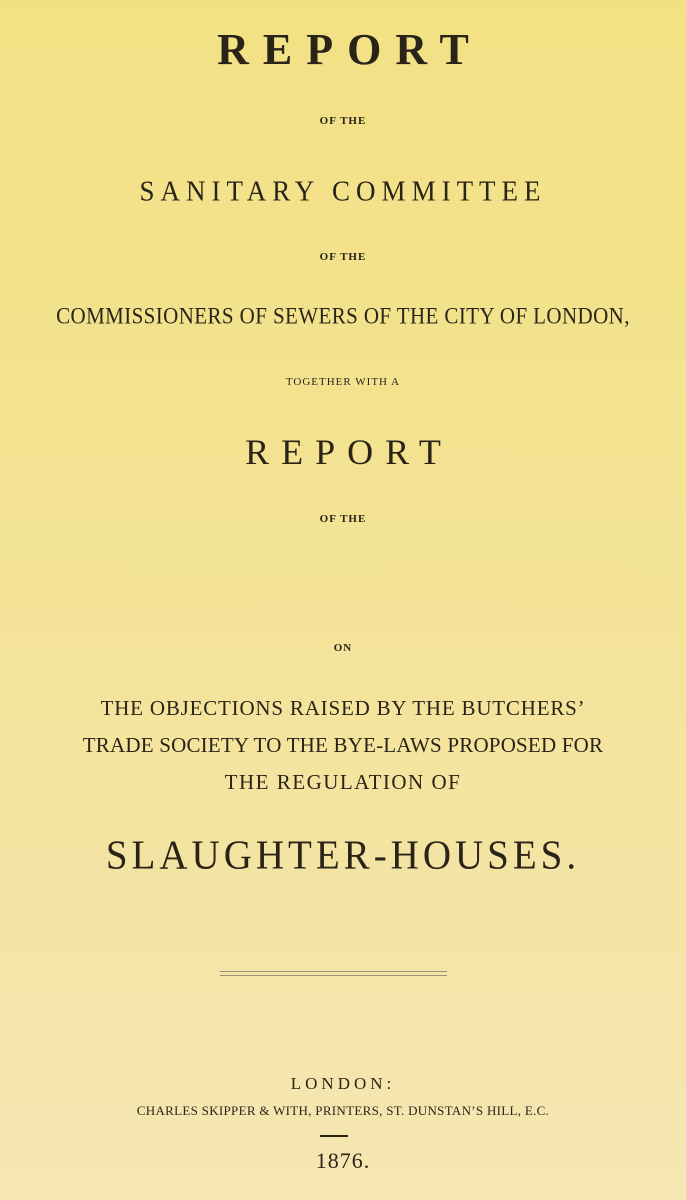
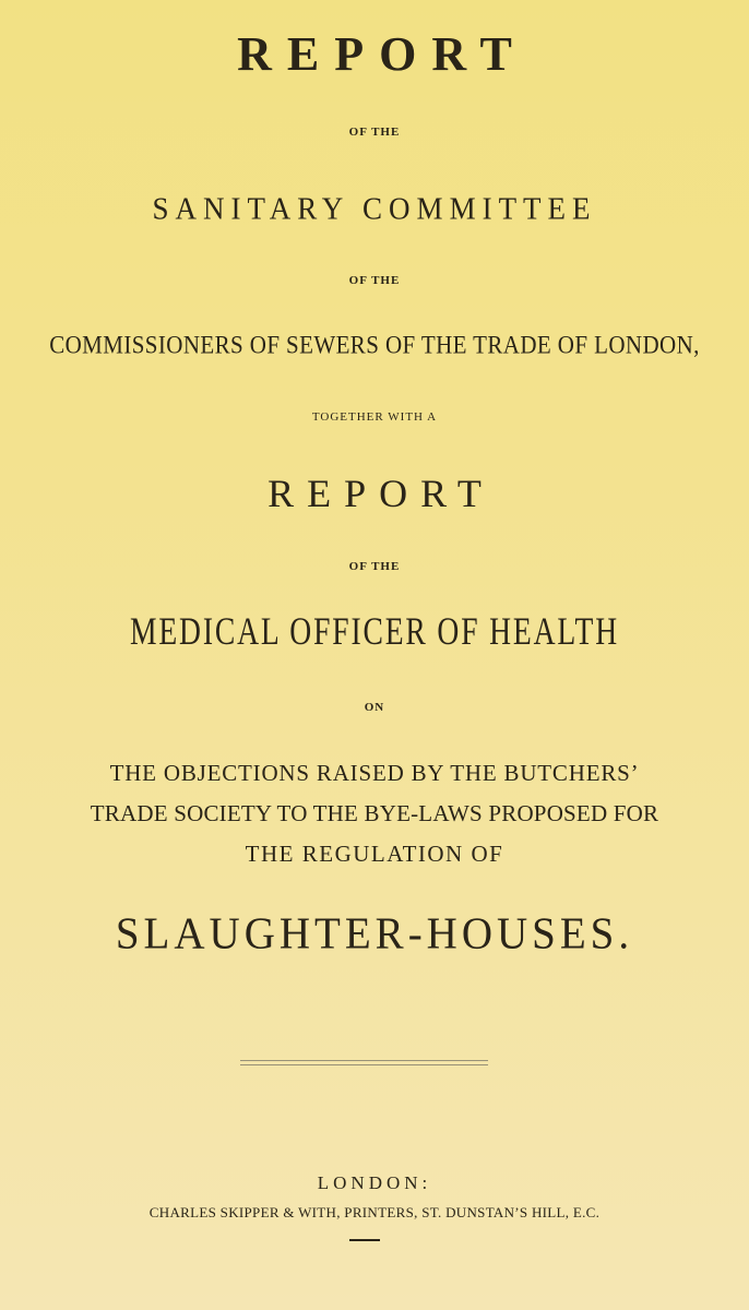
  REPORT
  OF THE
  SANITARY COMMITTEE
  OF THE
- COMMISSIONERS OF SEWERS OF THE CITY OF LONDON,
+ COMMISSIONERS OF SEWERS OF THE TRADE OF LONDON,
  TOGETHER WITH A
  REPORT
  OF THE
+ MEDICAL OFFICER OF HEALTH
  ON
  THE OBJECTIONS RAISED BY THE BUTCHERS’
  TRADE SOCIETY TO THE BYE-LAWS PROPOSED FOR
  THE REGULATION OF
  SLAUGHTER-HOUSES.
  LONDON:
  CHARLES SKIPPER & WITH, PRINTERS, ST. DUNSTAN’S HILL, E.C.
- 1876.
